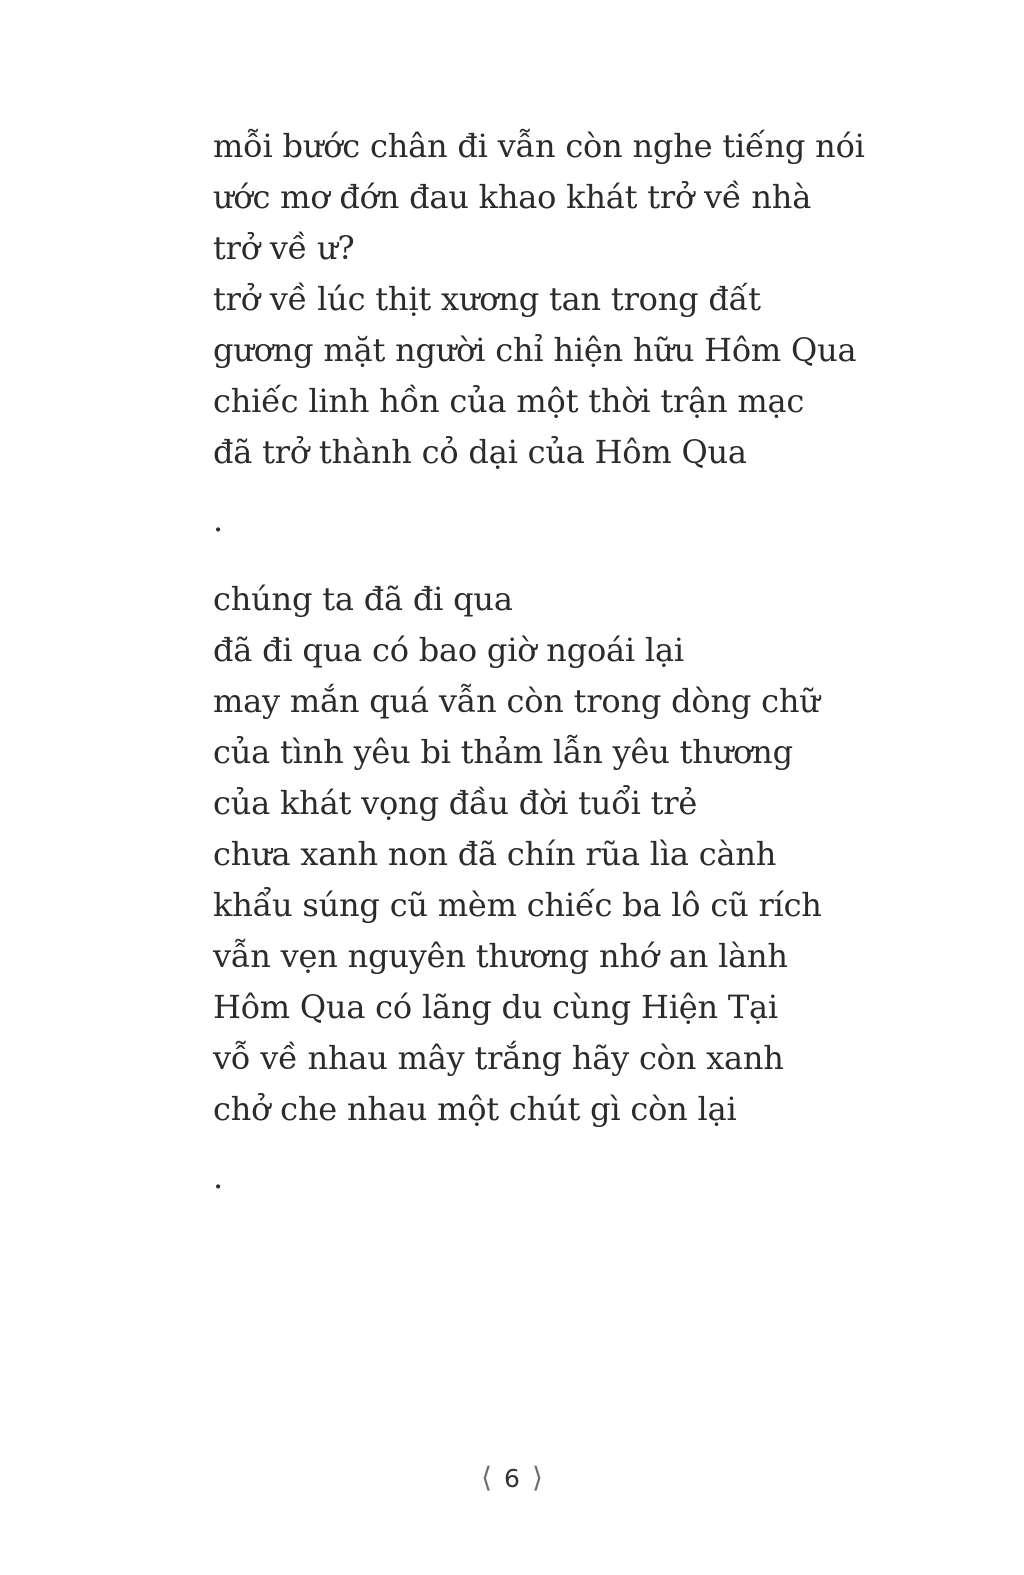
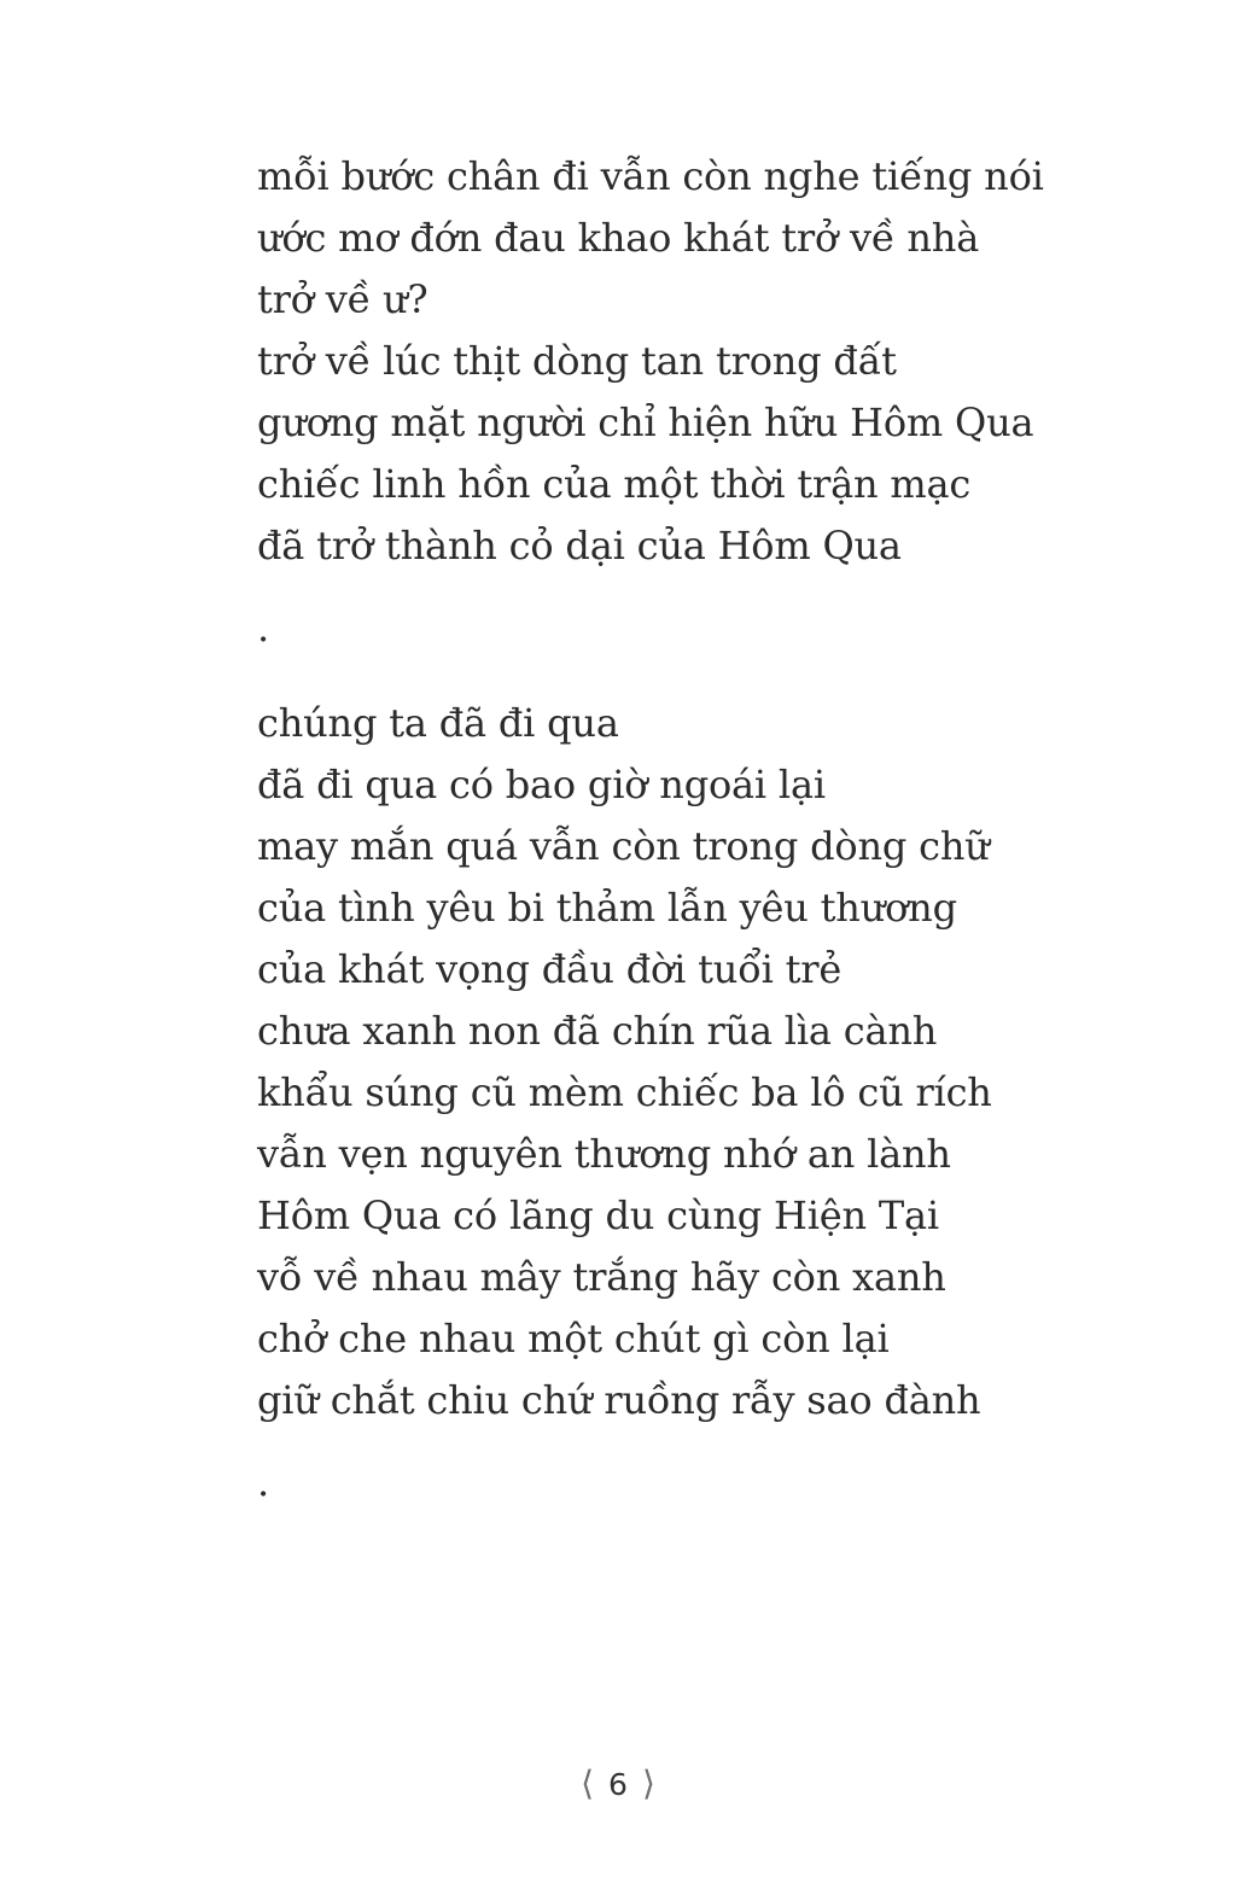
  mỗi bước chân đi vẫn còn nghe tiếng nói
  ước mơ đớn đau khao khát trở về nhà
  trở về ư?
- trở về lúc thịt xương tan trong đất
+ trở về lúc thịt dòng tan trong đất
  gương mặt người chỉ hiện hữu Hôm Qua
  chiếc linh hồn của một thời trận mạc
  đã trở thành cỏ dại của Hôm Qua
  .
  chúng ta đã đi qua
  đã đi qua có bao giờ ngoái lại
  may mắn quá vẫn còn trong dòng chữ
  của tình yêu bi thảm lẫn yêu thương
  của khát vọng đầu đời tuổi trẻ
  chưa xanh non đã chín rũa lìa cành
  khẩu súng cũ mèm chiếc ba lô cũ rích
  vẫn vẹn nguyên thương nhớ an lành
  Hôm Qua có lãng du cùng Hiện Tại
  vỗ về nhau mây trắng hãy còn xanh
  chở che nhau một chút gì còn lại
+ giữ chắt chiu chứ ruồng rẫy sao đành
  .
  ⟨ 6 ⟩
